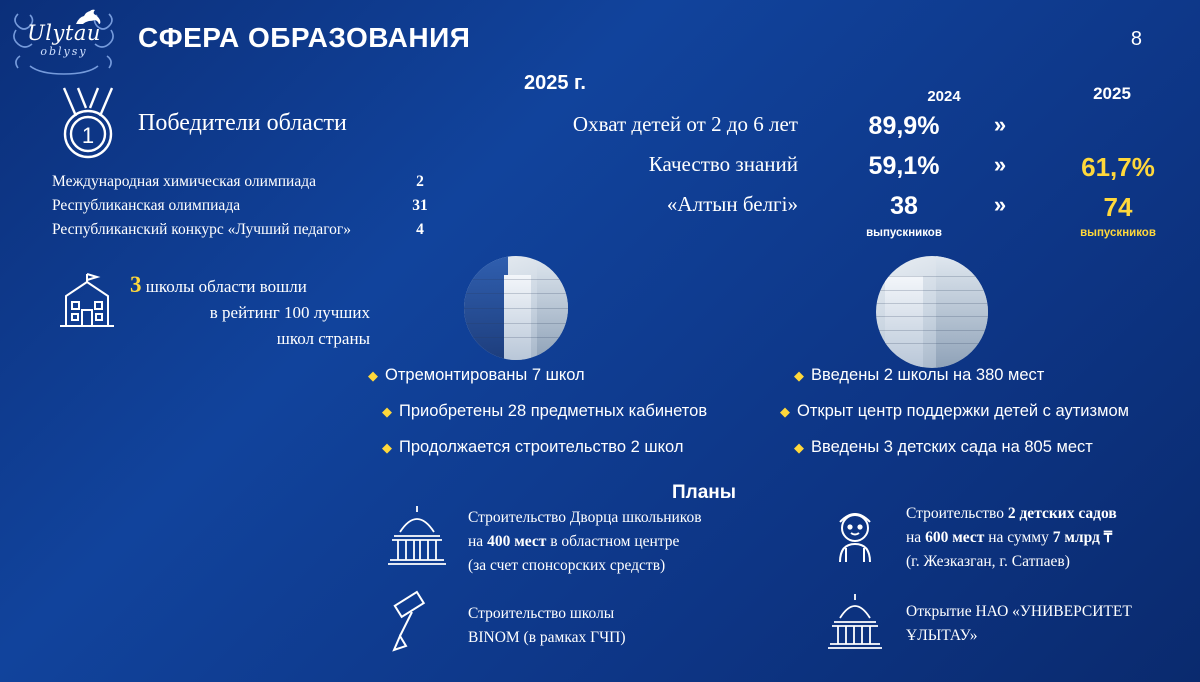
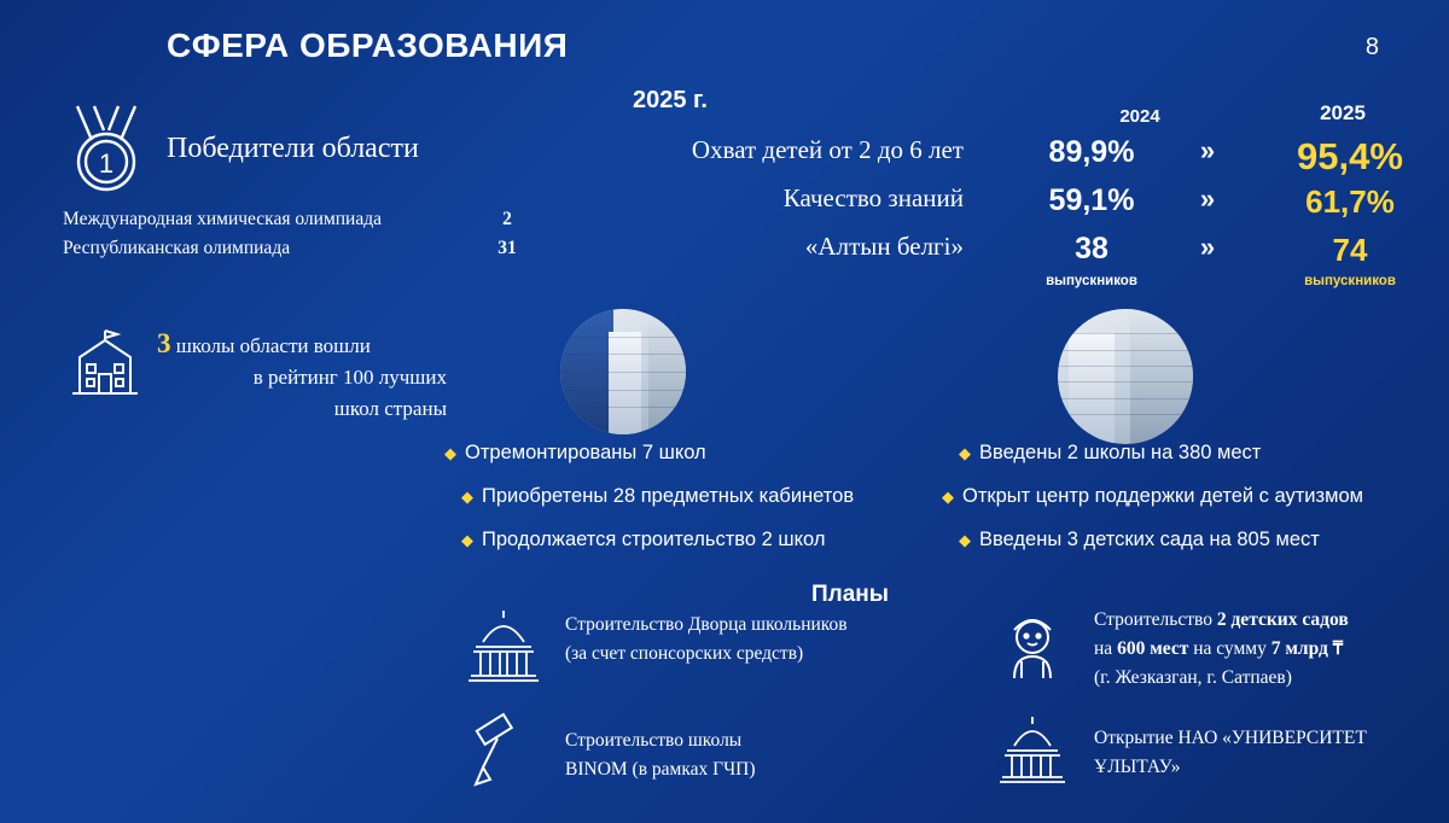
- Ulytau
- oblysy
  СФЕРА ОБРАЗОВАНИЯ
  8
  1
  Победители области
  Международная химическая олимпиада
  2
  Республиканская олимпиада
  31
- Республиканский конкурс «Лучший педагог»
- 4
  3 школы области вошли
  в рейтинг 100 лучших
  школ страны
  2025 г.
  2024
  2025
  Охват детей от 2 до 6 лет
  89,9%
  »
+ 95,4%
  Качество знаний
  59,1%
  »
  61,7%
  «Алтын белгі»
  38
  »
  74
  выпускников
  выпускников
  ◆
  Отремонтированы 7 школ
  ◆
  Приобретены 28 предметных кабинетов
  ◆
  Продолжается строительство 2 школ
  ◆
  Введены 2 школы на 380 мест
  ◆
  Открыт центр поддержки детей с аутизмом
  ◆
  Введены 3 детских сада на 805 мест
  Планы
  Строительство Дворца школьников
- на 400 мест в областном центре
  (за счет спонсорских средств)
  Строительство школы
  BINOM (в рамках ГЧП)
  Строительство 2 детских садов
  на 600 мест на сумму 7 млрд ₸
  (г. Жезказган, г. Сатпаев)
  Открытие НАО «УНИВЕРСИТЕТ
  ҰЛЫТАУ»
